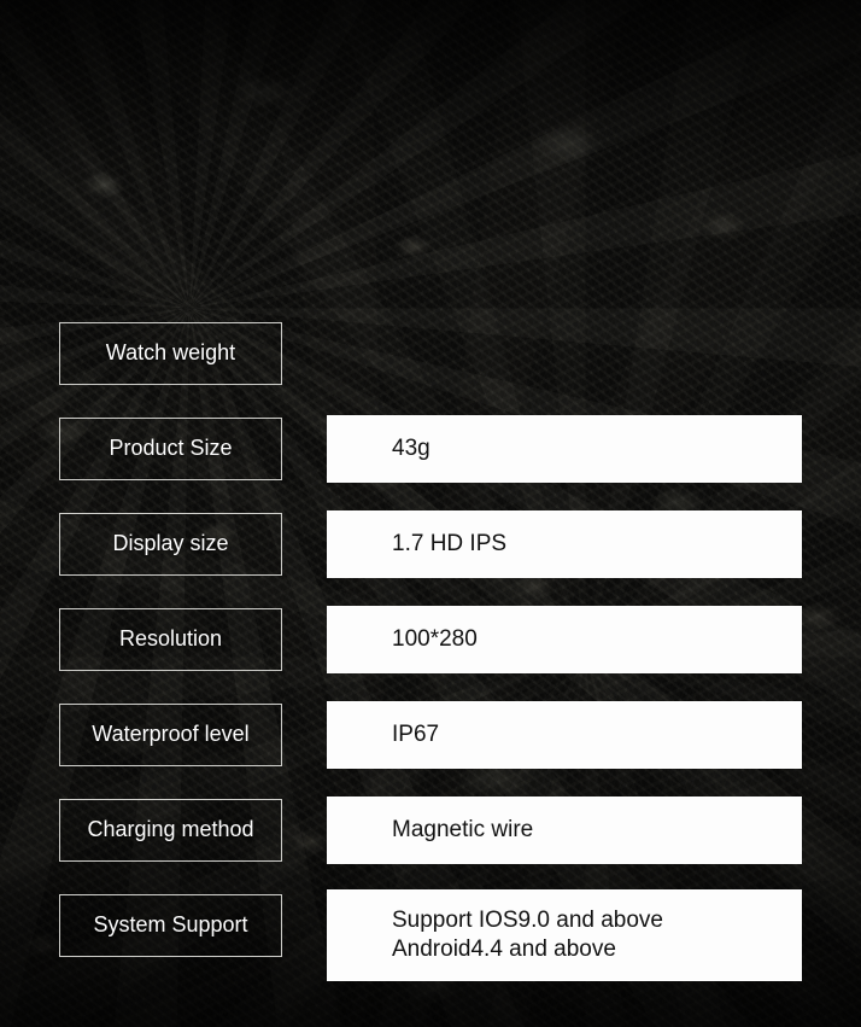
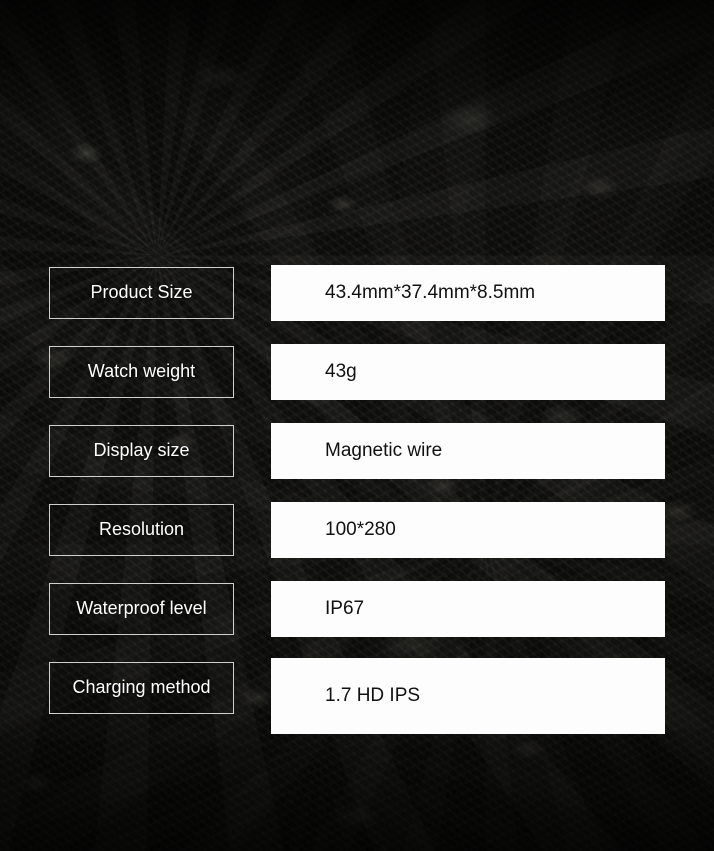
- Watch weight
+ Product Size
+ 43.4mm*37.4mm*8.5mm
- Product Size
+ Watch weight
  43g
  Display size
- 1.7 HD IPS
+ Magnetic wire
  Resolution
  100*280
  Waterproof level
  IP67
  Charging method
- Magnetic wire
+ 1.7 HD IPS
- System Support
- Support IOS9.0 and above
- Android4.4 and above
